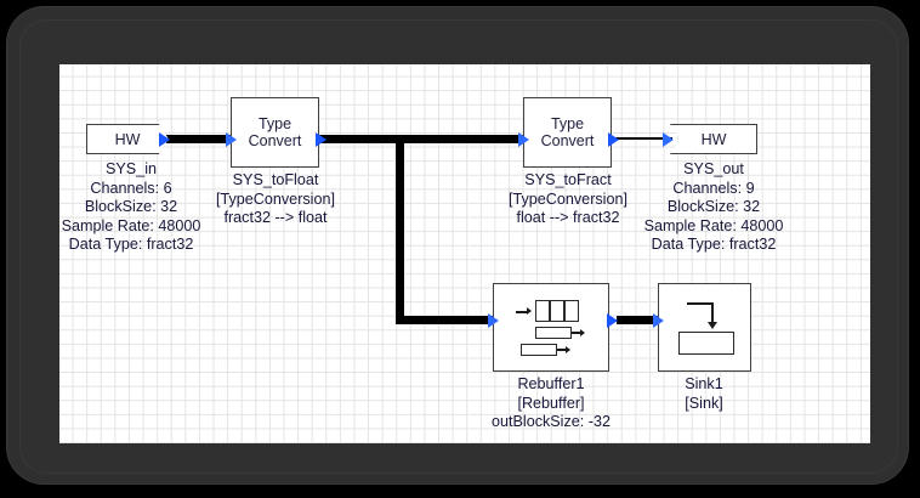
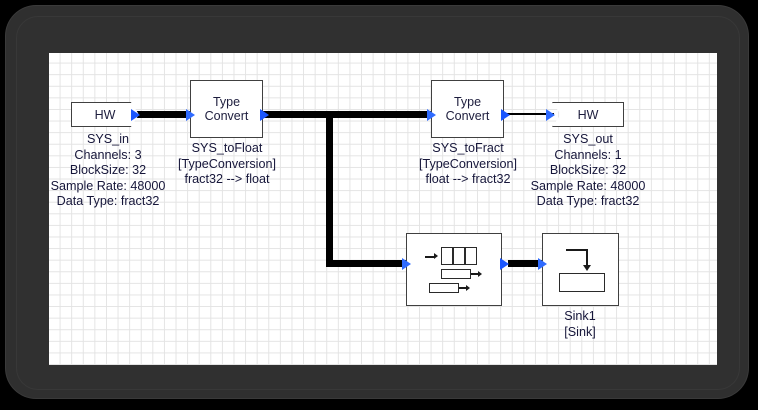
  HW
  SYS_in
- Channels: 6
+ Channels: 3
  BlockSize: 32
  Sample Rate: 48000
  Data Type: fract32
  Type
  Convert
  SYS_toFloat
  [TypeConversion]
  fract32 --> float
  Type
  Convert
  SYS_toFract
  [TypeConversion]
  float --> fract32
  HW
  SYS_out
- Channels: 9
+ Channels: 1
  BlockSize: 32
  Sample Rate: 48000
  Data Type: fract32
- Rebuffer1
- [Rebuffer]
- outBlockSize: -32
  Sink1
  [Sink]
